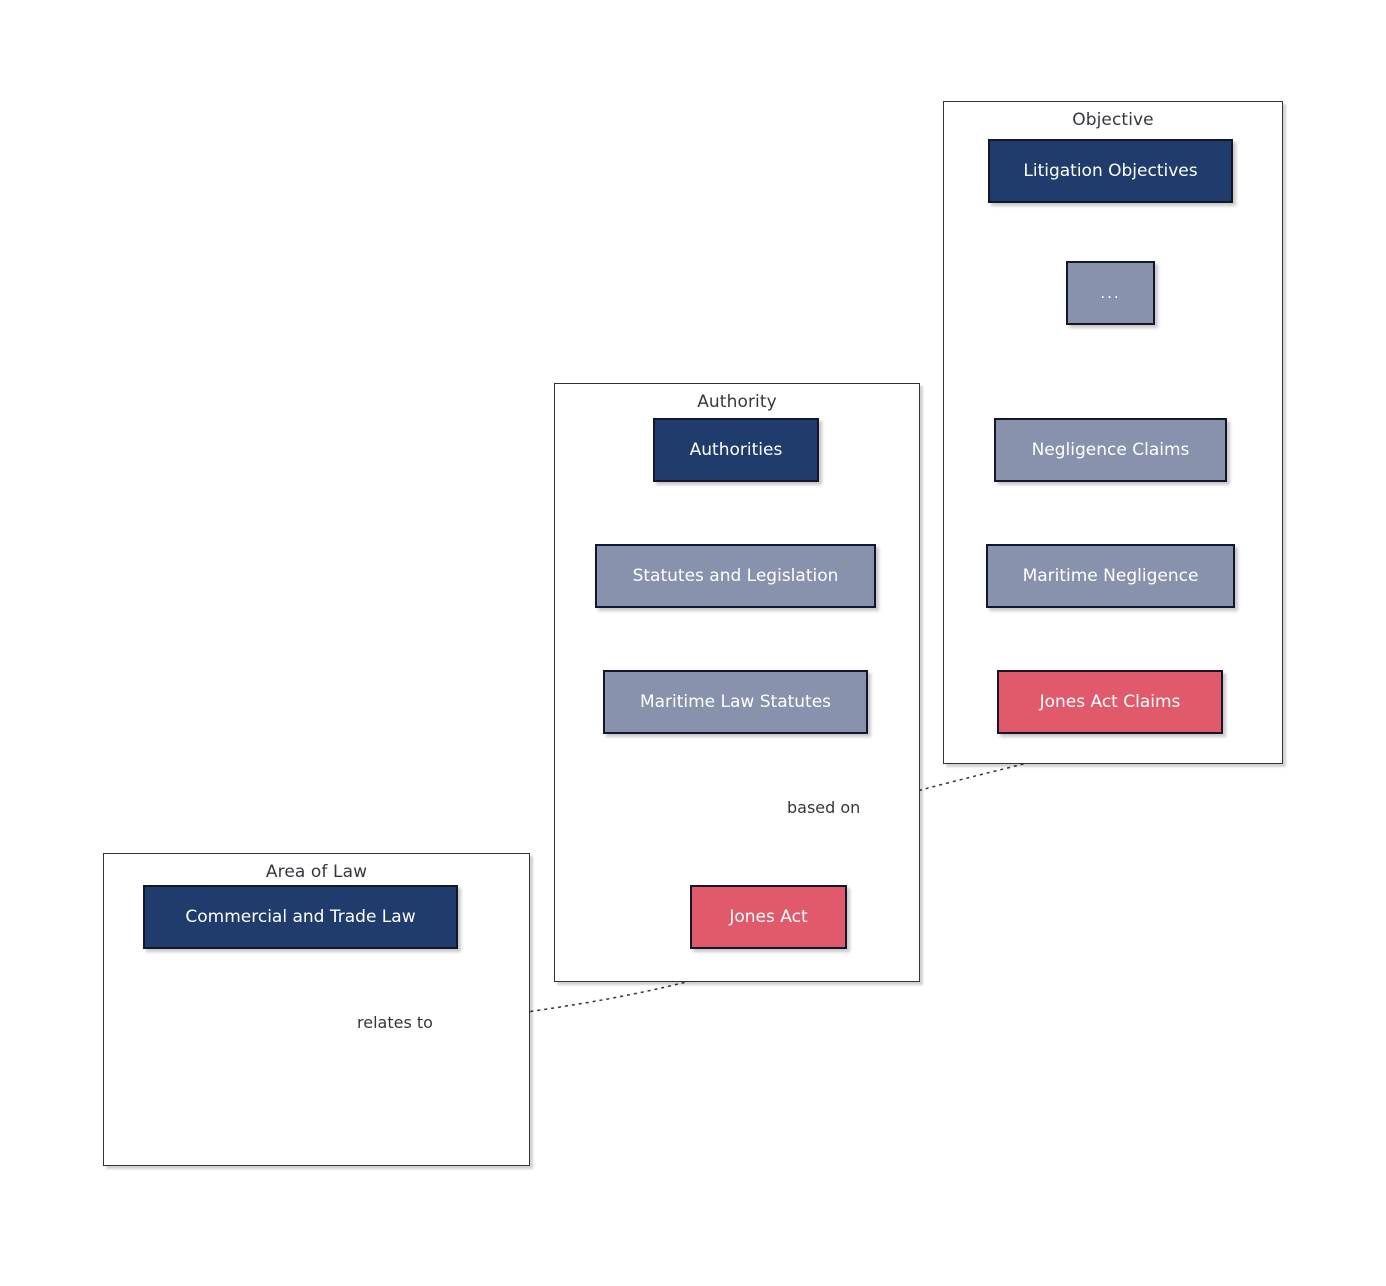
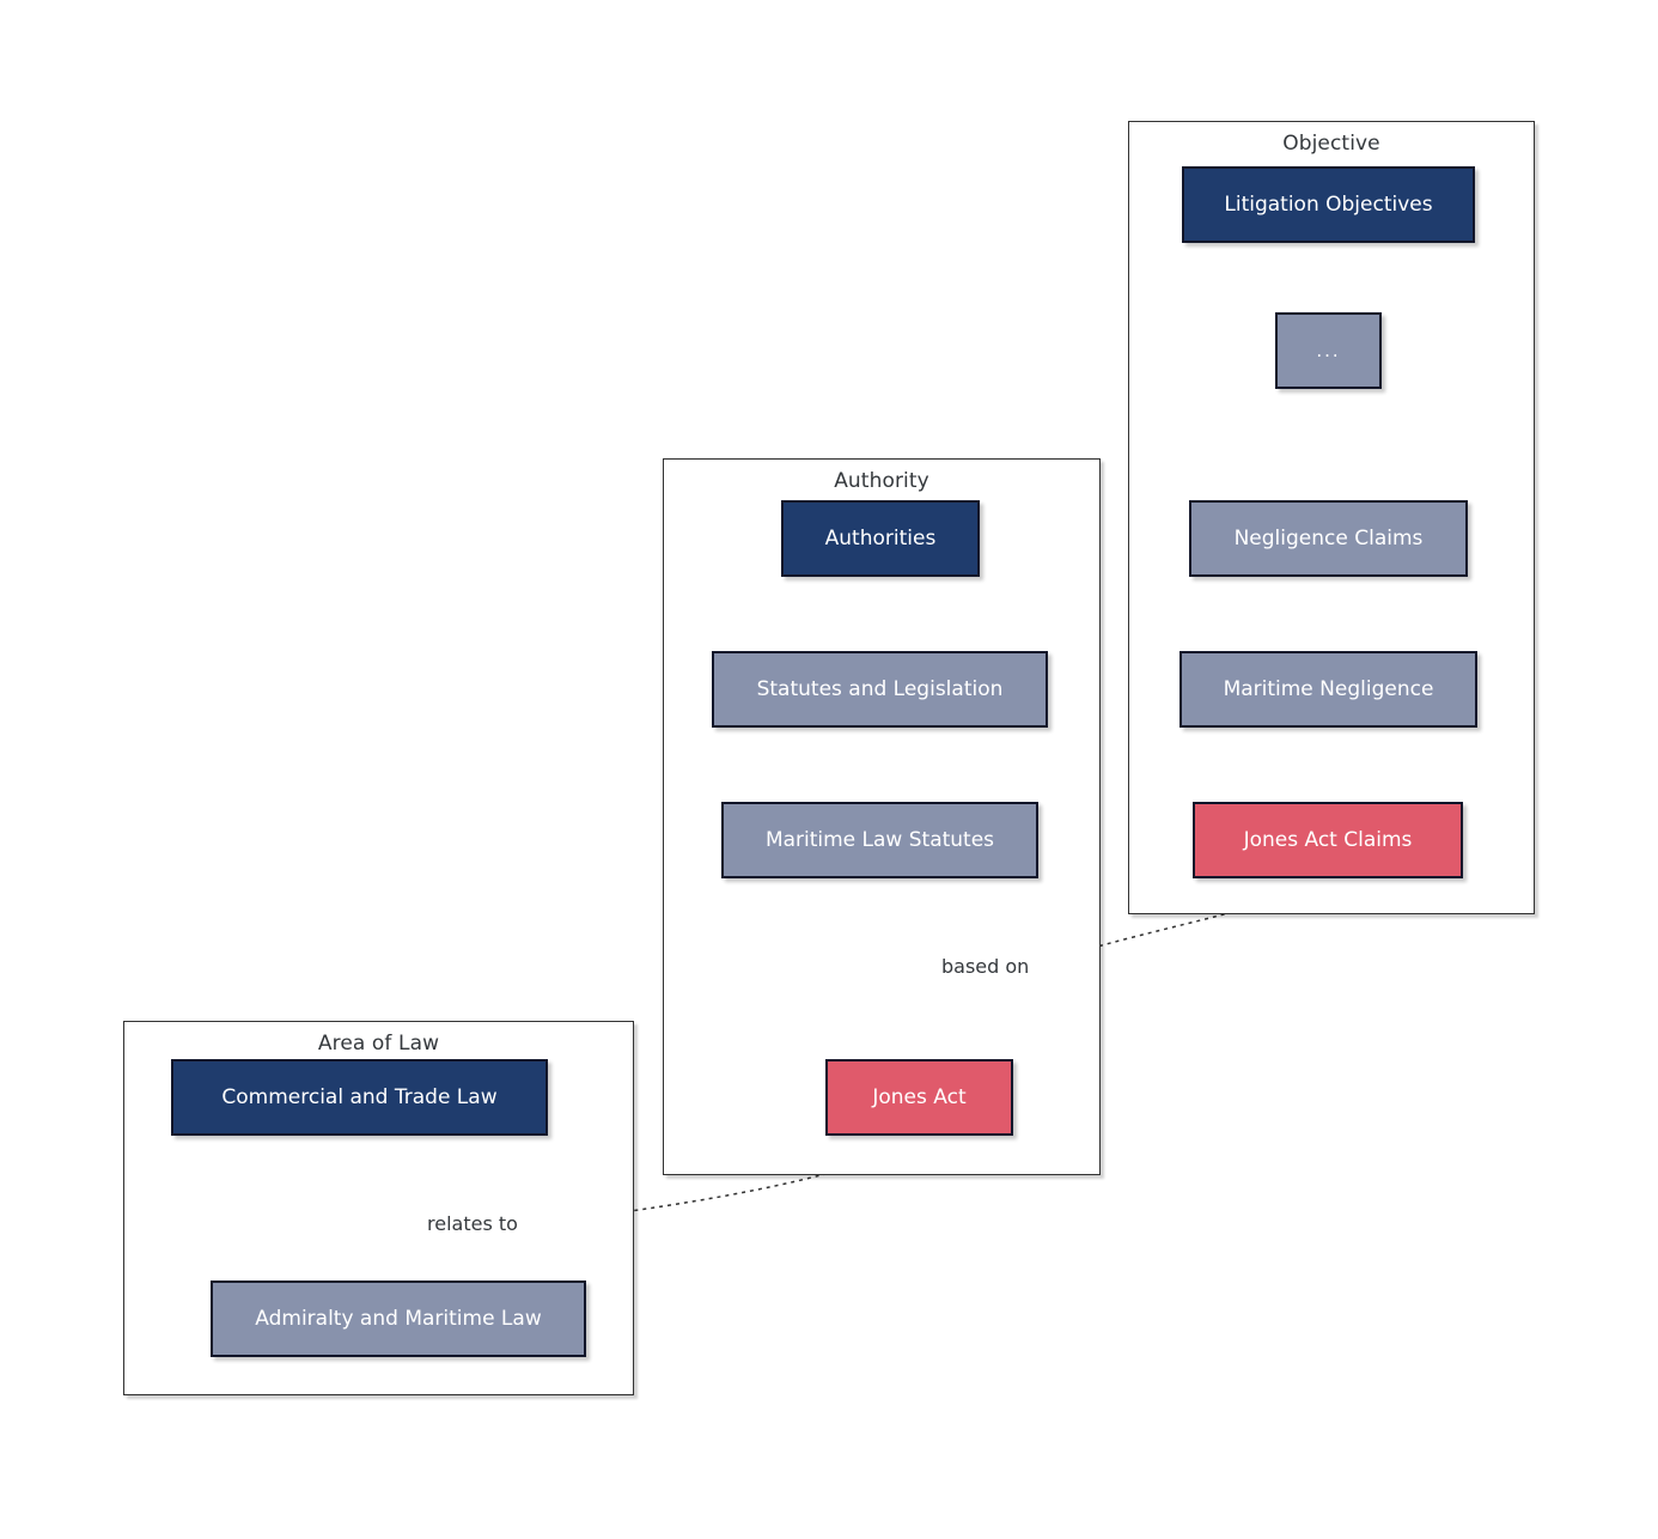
  Objective
  Litigation Objectives
  ...
  Negligence Claims
  Maritime Negligence
  Jones Act Claims
  Authority
  Authorities
  Statutes and Legislation
  Maritime Law Statutes
  Jones Act
  Area of Law
  Commercial and Trade Law
+ Admiralty and Maritime Law
  based on
  relates to
